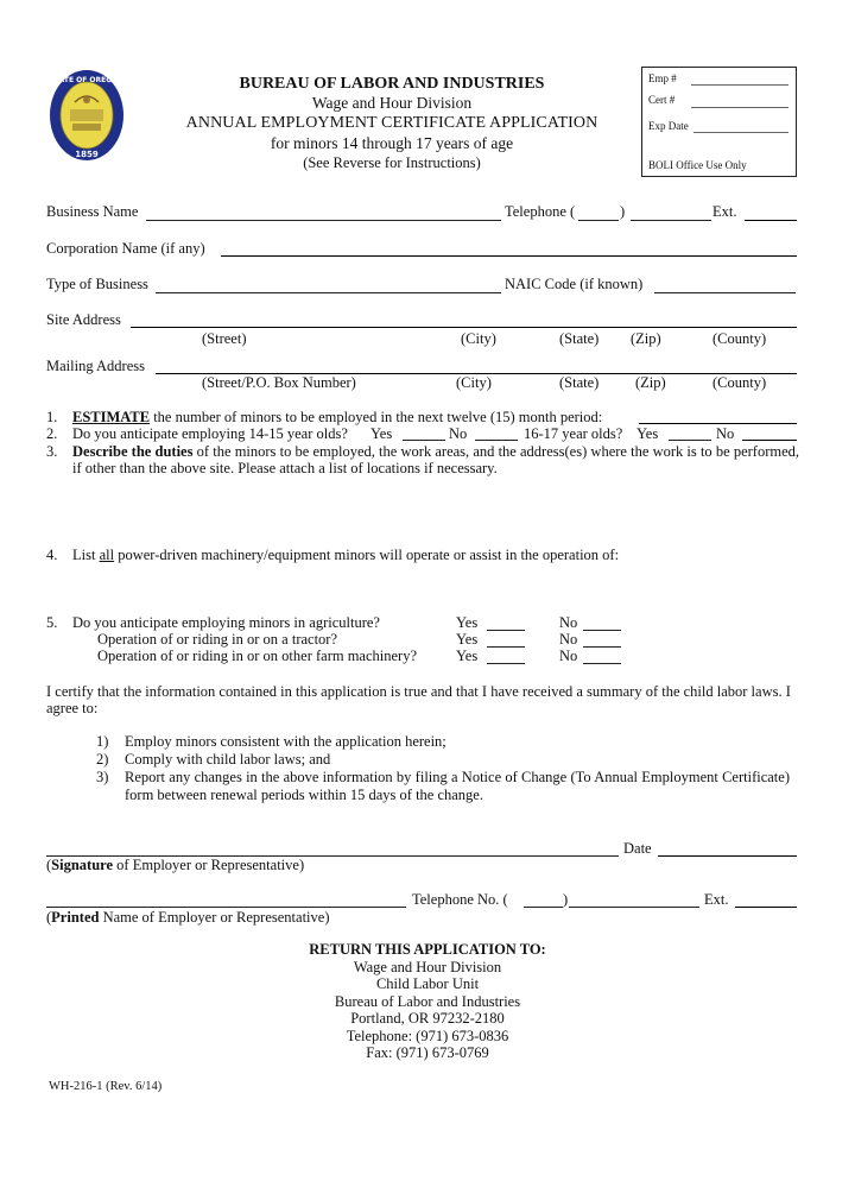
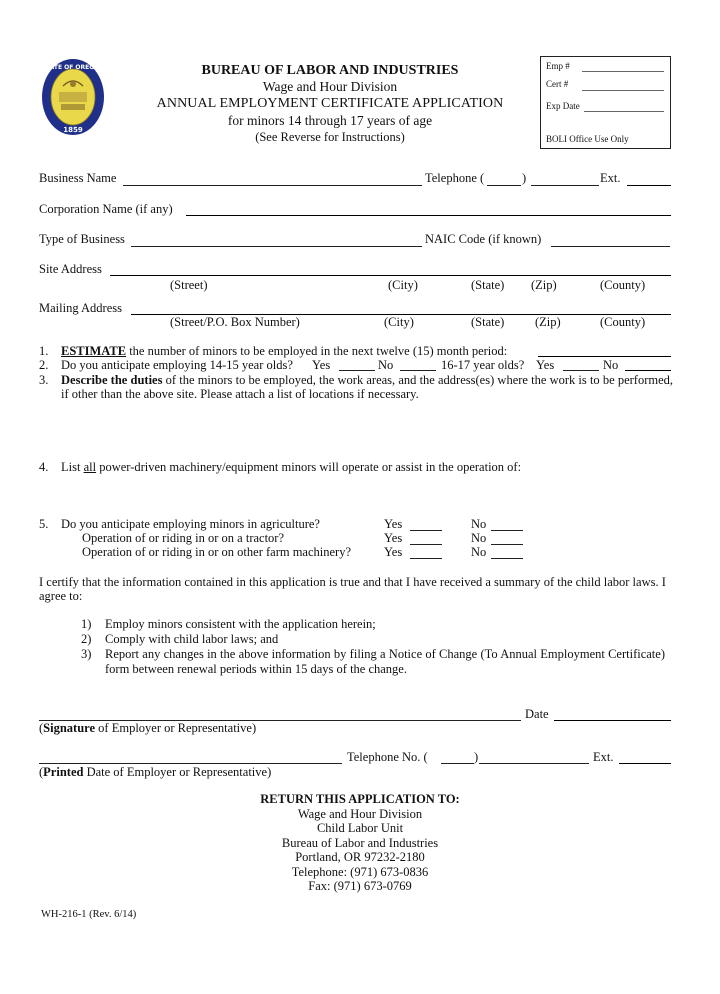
  1859
  BUREAU OF LABOR AND INDUSTRIES
  Wage and Hour Division
  ANNUAL EMPLOYMENT CERTIFICATE APPLICATION
  for minors 14 through 17 years of age
  (See Reverse for Instructions)
  Emp #
  Cert #
  Exp Date
  BOLI Office Use Only
  Business Name
  Telephone (
  )
  Ext.
  Corporation Name (if any)
  Type of Business
  NAIC Code (if known)
  Site Address
  (Street)
  (City)
  (State)
  (Zip)
  (County)
  Mailing Address
  (Street/P.O. Box Number)
  (City)
  (State)
  (Zip)
  (County)
  1.
  ESTIMATE the number of minors to be employed in the next twelve (15) month period:
  2.
  Do you anticipate employing 14-15 year olds?
  Yes
  No
  16-17 year olds?
  Yes
  No
  3.
  Describe the duties of the minors to be employed, the work areas, and the address(es) where the work is to be performed, if other than the above site. Please attach a list of locations if necessary.
  4.
  List all power-driven machinery/equipment minors will operate or assist in the operation of:
  5.
  Do you anticipate employing minors in agriculture?
  Yes
  No
  Operation of or riding in or on a tractor?
  Yes
  No
  Operation of or riding in or on other farm machinery?
  Yes
  No
  I certify that the information contained in this application is true and that I have received a summary of the child labor laws. I agree to:
  1)
  Employ minors consistent with the application herein;
  2)
  Comply with child labor laws; and
  3)
  Report any changes in the above information by filing a Notice of Change (To Annual Employment Certificate) form between renewal periods within 15 days of the change.
  Date
  (Signature of Employer or Representative)
  Telephone No. (
  )
  Ext.
- (Printed Name of Employer or Representative)
+ (Printed Date of Employer or Representative)
  RETURN THIS APPLICATION TO:
  Wage and Hour Division
  Child Labor Unit
  Bureau of Labor and Industries
  Portland, OR 97232-2180
  Telephone: (971) 673-0836
  Fax: (971) 673-0769
  WH-216-1 (Rev. 6/14)
